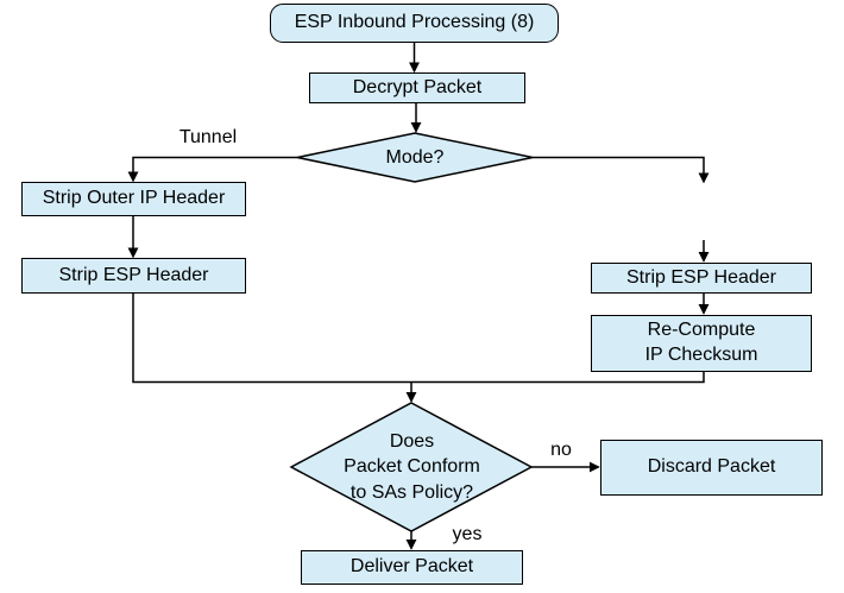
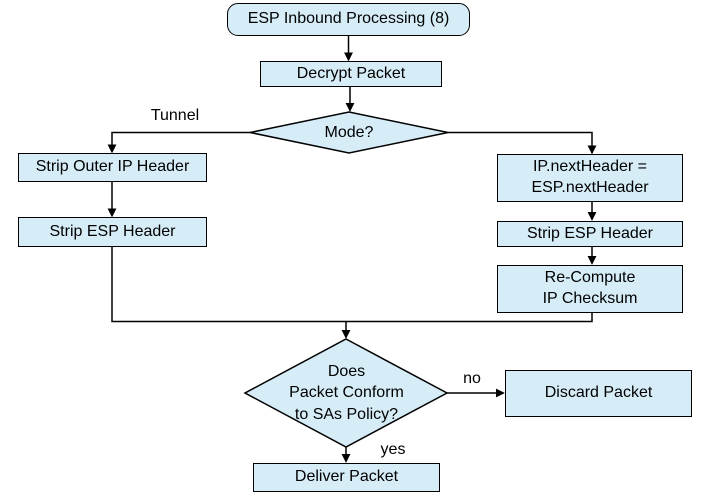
  ESP Inbound Processing (8)
  Decrypt Packet
  Mode?
  Strip Outer IP Header
  Strip ESP Header
+ IP.nextHeader =
+ ESP.nextHeader
  Strip ESP Header
  Re-Compute
  IP Checksum
  Does
  Packet Conform
  to SAs Policy?
  Discard Packet
  Deliver Packet
  Tunnel
  no
  yes
